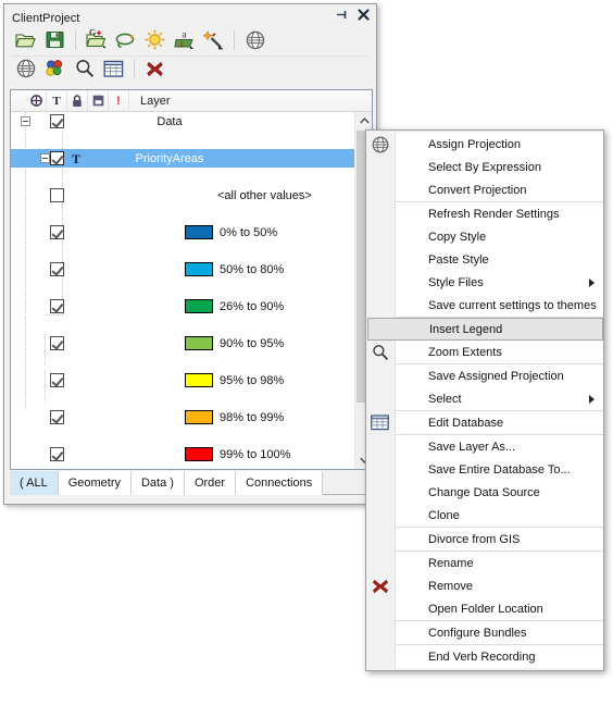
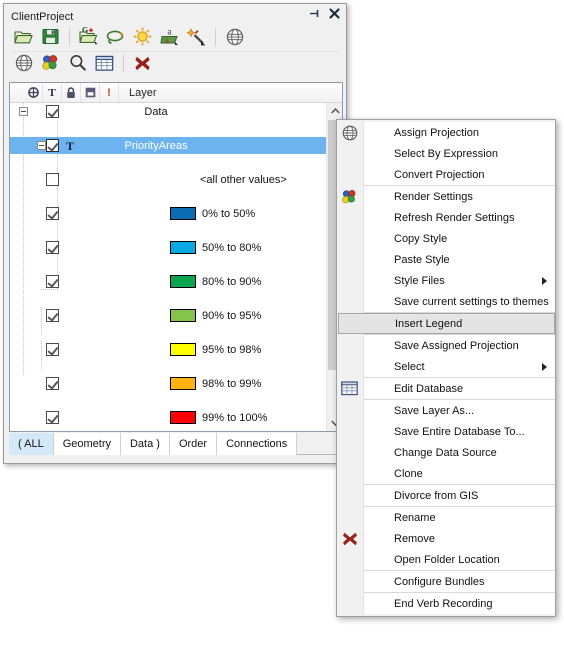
  ClientProject
  G
  a
  a
  T
  !
  Layer
  Data
  T
  PriorityAreas
  <all other values>
  0% to 50%
  50% to 80%
- 26% to 90%
+ 80% to 90%
  90% to 95%
  95% to 98%
  98% to 99%
  99% to 100%
  ( ALL
  Geometry
  Data )
  Order
  Connections
  Assign Projection
  Select By Expression
  Convert Projection
+ Render Settings
  Refresh Render Settings
  Copy Style
  Paste Style
  Style Files
  Save current settings to themes
  Insert Legend
- Zoom Extents
  Save Assigned Projection
  Select
  Edit Database
  Save Layer As...
  Save Entire Database To...
  Change Data Source
  Clone
  Divorce from GIS
  Rename
  Remove
  Open Folder Location
  Configure Bundles
  End Verb Recording
